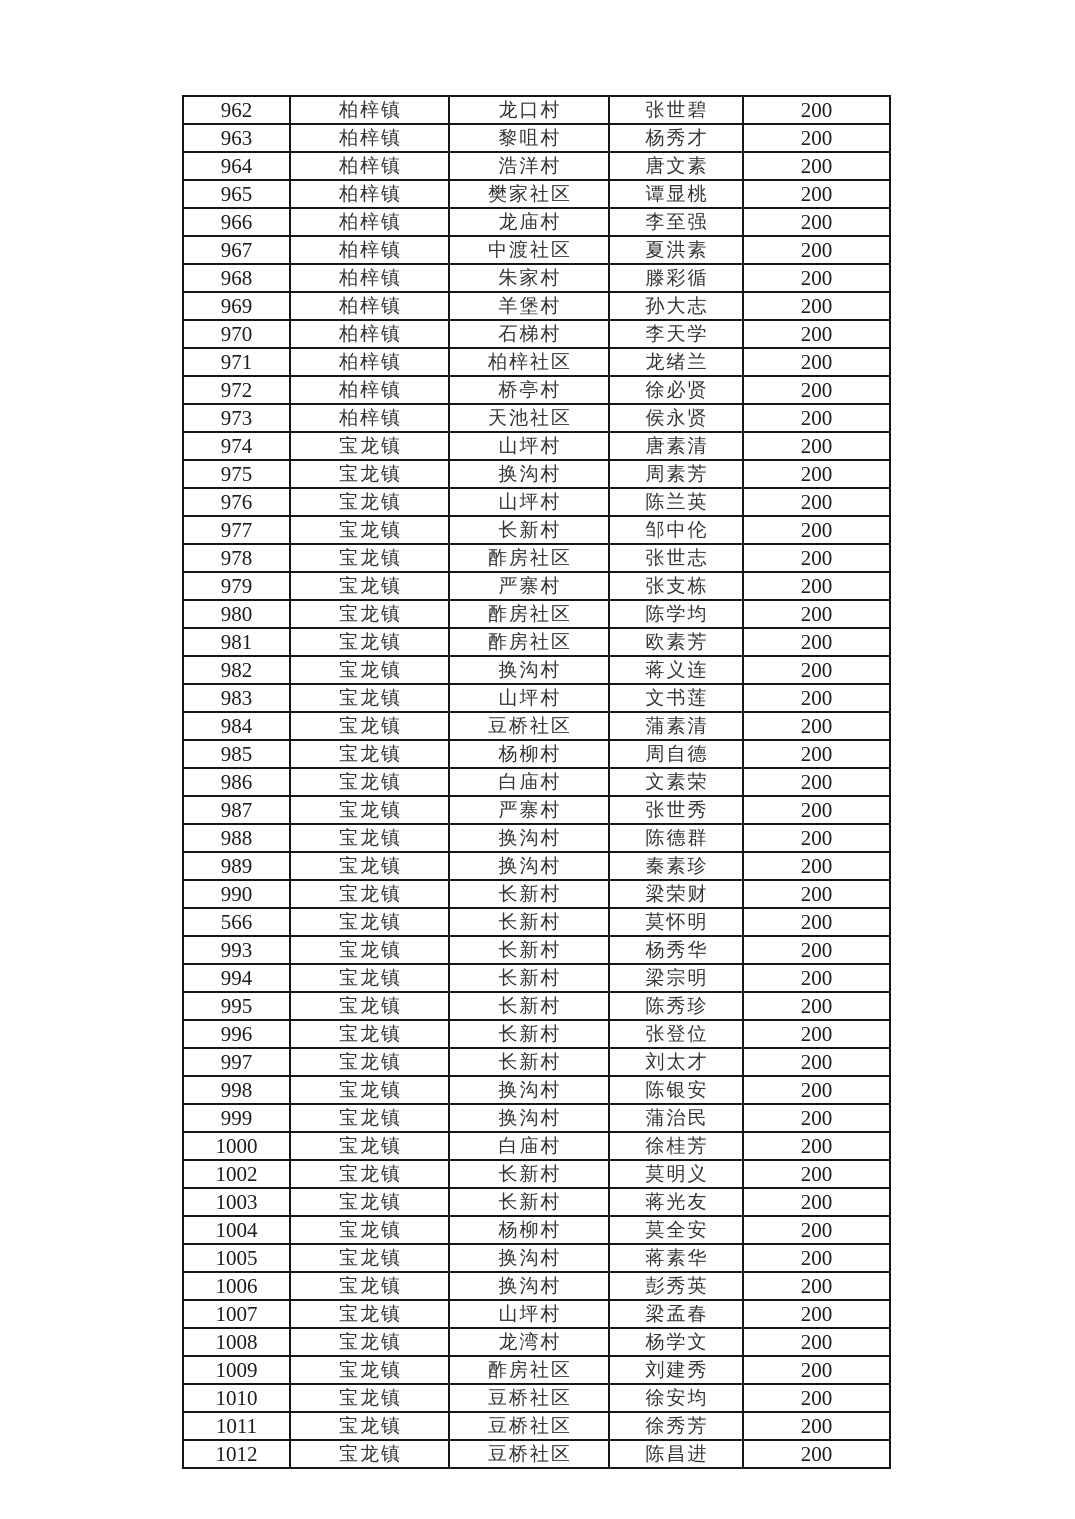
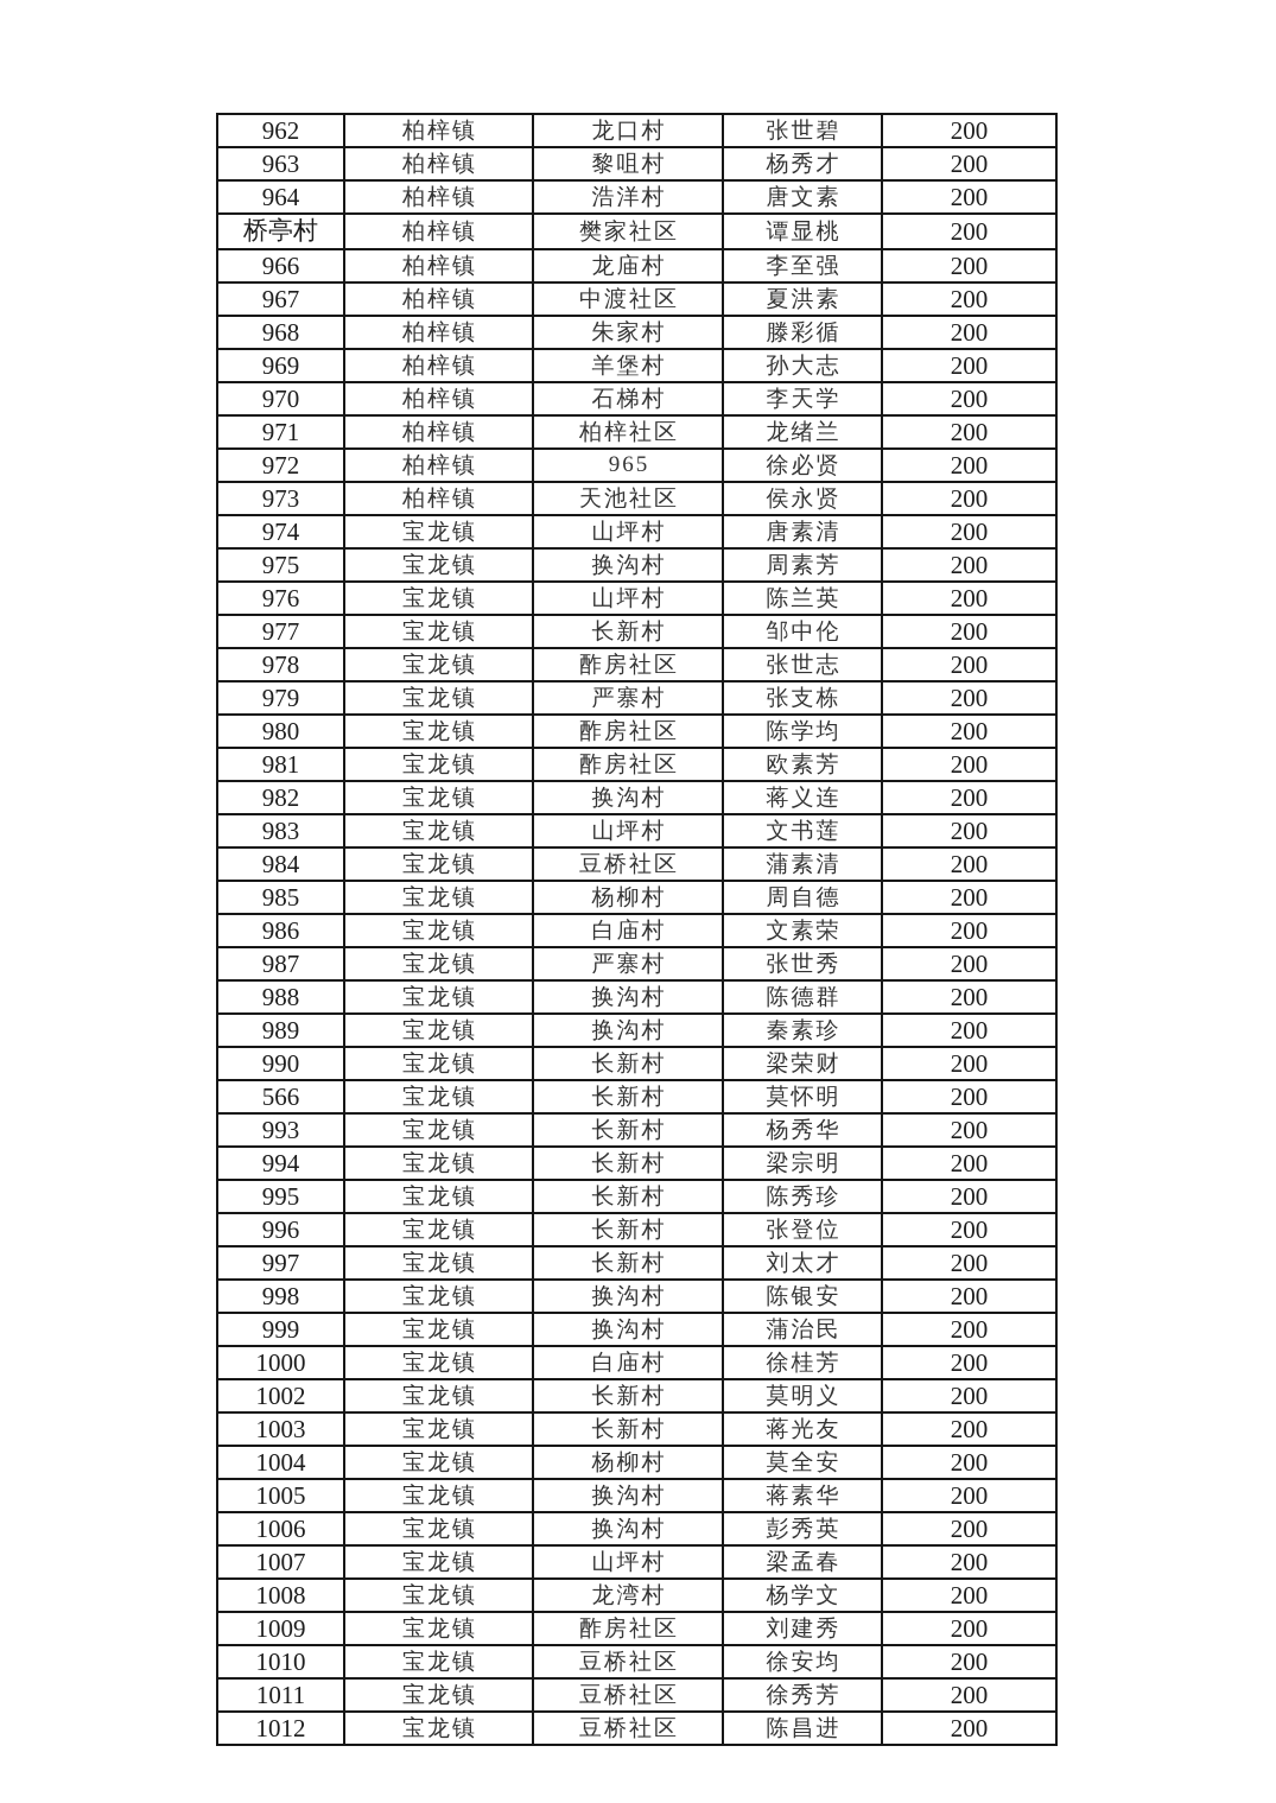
  962	柏梓镇	龙口村	张世碧	200
  963	柏梓镇	黎咀村	杨秀才	200
  964	柏梓镇	浩洋村	唐文素	200
- 965	柏梓镇	樊家社区	谭显桃	200
+ 桥亭村	柏梓镇	樊家社区	谭显桃	200
  966	柏梓镇	龙庙村	李至强	200
  967	柏梓镇	中渡社区	夏洪素	200
  968	柏梓镇	朱家村	滕彩循	200
  969	柏梓镇	羊堡村	孙大志	200
  970	柏梓镇	石梯村	李天学	200
  971	柏梓镇	柏梓社区	龙绪兰	200
- 972	柏梓镇	桥亭村	徐必贤	200
+ 972	柏梓镇	965	徐必贤	200
  973	柏梓镇	天池社区	侯永贤	200
  974	宝龙镇	山坪村	唐素清	200
  975	宝龙镇	换沟村	周素芳	200
  976	宝龙镇	山坪村	陈兰英	200
  977	宝龙镇	长新村	邹中伦	200
  978	宝龙镇	酢房社区	张世志	200
  979	宝龙镇	严寨村	张支栋	200
  980	宝龙镇	酢房社区	陈学均	200
  981	宝龙镇	酢房社区	欧素芳	200
  982	宝龙镇	换沟村	蒋义连	200
  983	宝龙镇	山坪村	文书莲	200
  984	宝龙镇	豆桥社区	蒲素清	200
  985	宝龙镇	杨柳村	周自德	200
  986	宝龙镇	白庙村	文素荣	200
  987	宝龙镇	严寨村	张世秀	200
  988	宝龙镇	换沟村	陈德群	200
  989	宝龙镇	换沟村	秦素珍	200
  990	宝龙镇	长新村	梁荣财	200
  566	宝龙镇	长新村	莫怀明	200
  993	宝龙镇	长新村	杨秀华	200
  994	宝龙镇	长新村	梁宗明	200
  995	宝龙镇	长新村	陈秀珍	200
  996	宝龙镇	长新村	张登位	200
  997	宝龙镇	长新村	刘太才	200
  998	宝龙镇	换沟村	陈银安	200
  999	宝龙镇	换沟村	蒲治民	200
  1000	宝龙镇	白庙村	徐桂芳	200
  1002	宝龙镇	长新村	莫明义	200
  1003	宝龙镇	长新村	蒋光友	200
  1004	宝龙镇	杨柳村	莫全安	200
  1005	宝龙镇	换沟村	蒋素华	200
  1006	宝龙镇	换沟村	彭秀英	200
  1007	宝龙镇	山坪村	梁孟春	200
  1008	宝龙镇	龙湾村	杨学文	200
  1009	宝龙镇	酢房社区	刘建秀	200
  1010	宝龙镇	豆桥社区	徐安均	200
  1011	宝龙镇	豆桥社区	徐秀芳	200
  1012	宝龙镇	豆桥社区	陈昌进	200
